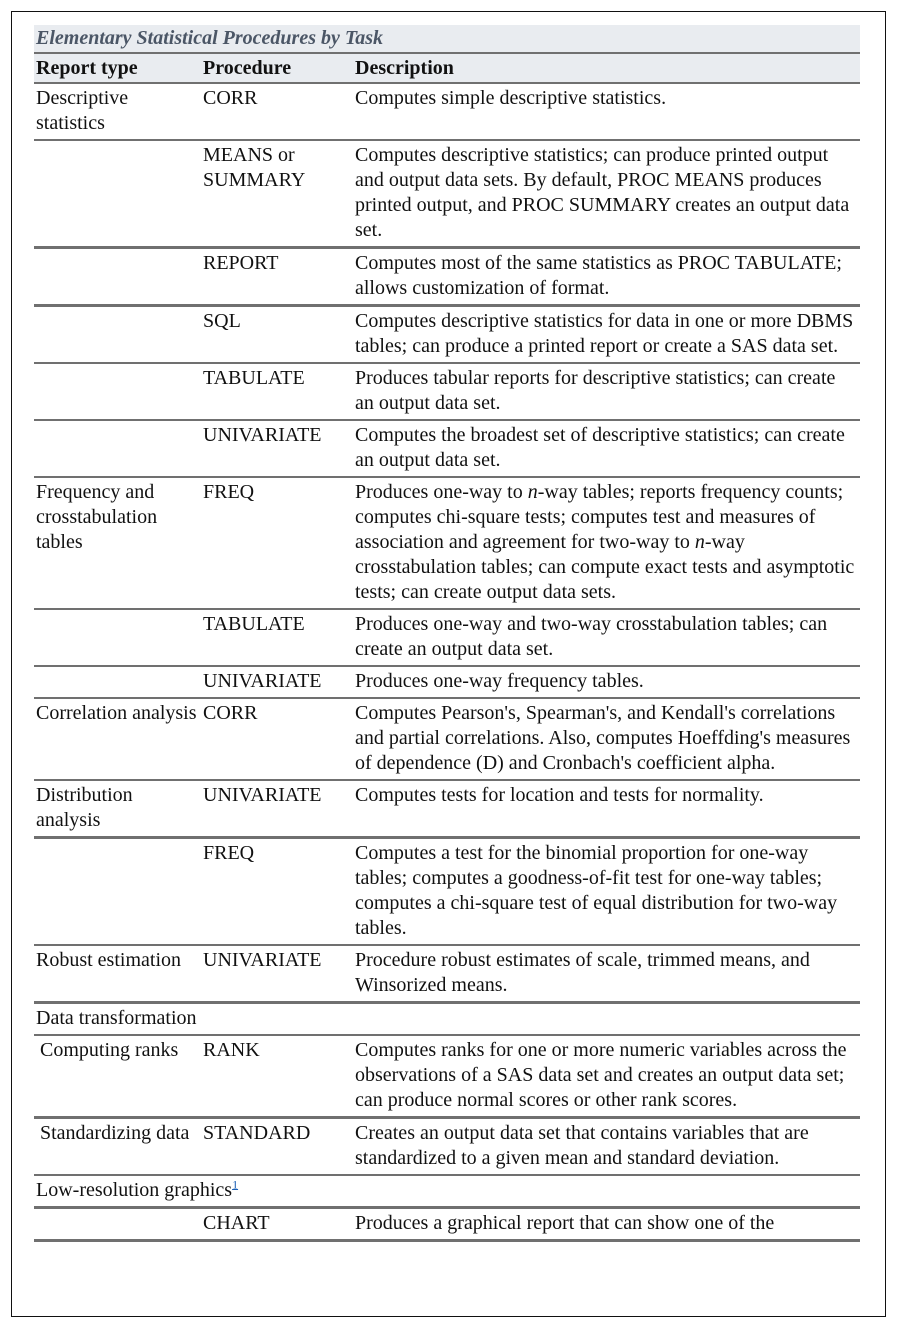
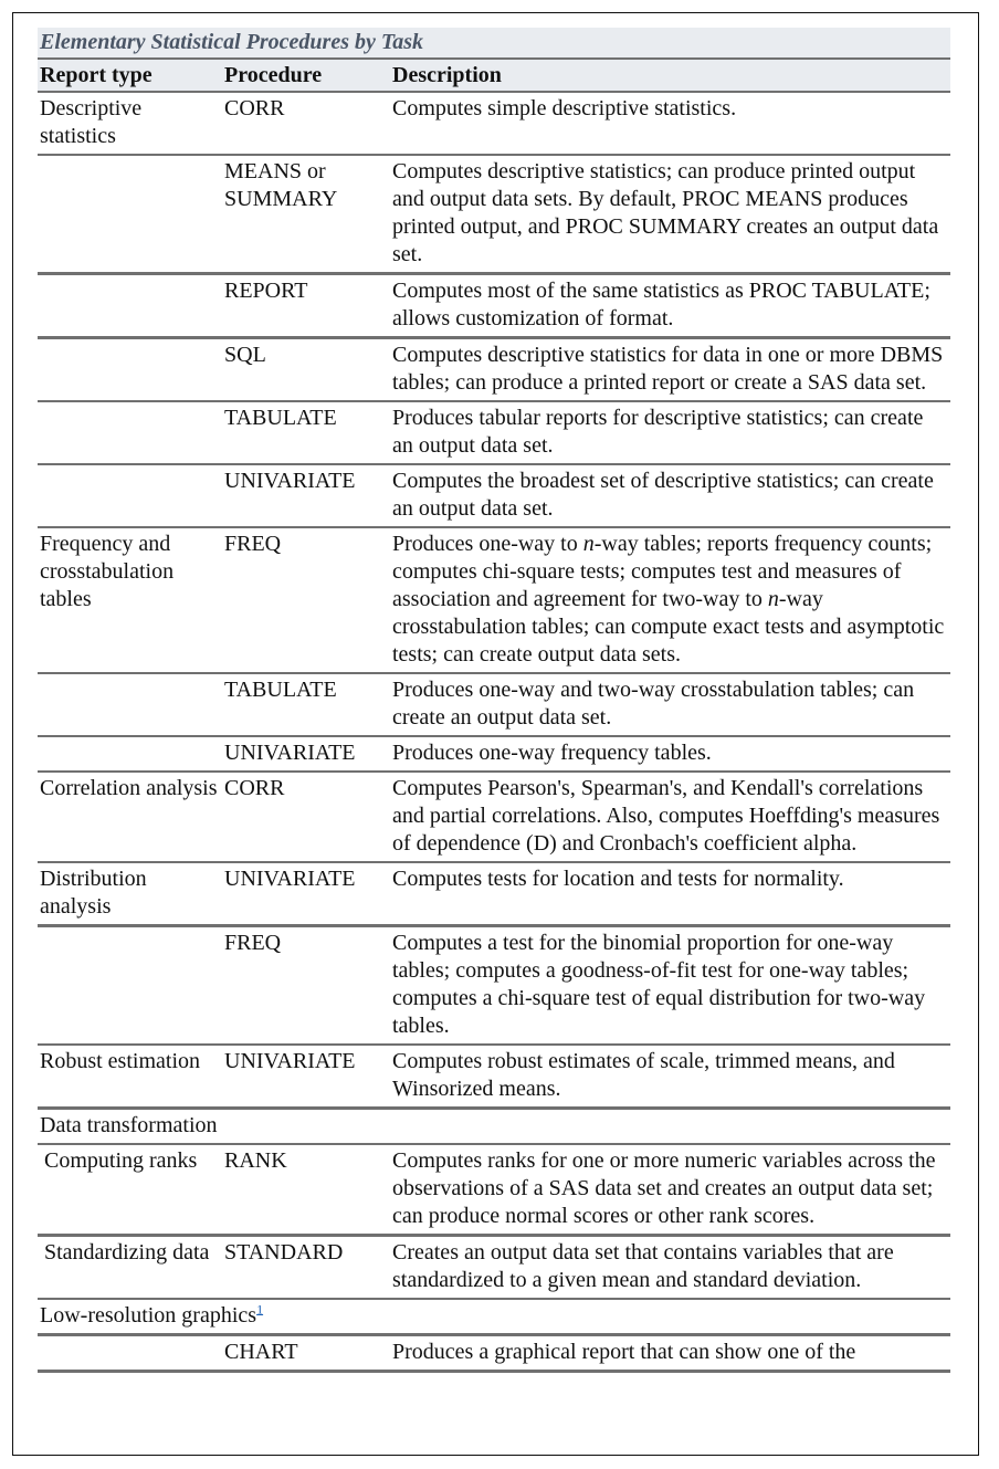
  Elementary Statistical Procedures by Task
  Report type	Procedure	Description
  Descriptive statistics	CORR	Computes simple descriptive statistics.
  	MEANS or SUMMARY	Computes descriptive statistics; can produce printed output and output data sets. By default, PROC MEANS produces printed output, and PROC SUMMARY creates an output data set.
  	REPORT	Computes most of the same statistics as PROC TABULATE; allows customization of format.
  	SQL	Computes descriptive statistics for data in one or more DBMS tables; can produce a printed report or create a SAS data set.
  	TABULATE	Produces tabular reports for descriptive statistics; can create an output data set.
  	UNIVARIATE	Computes the broadest set of descriptive statistics; can create an output data set.
  Frequency and crosstabulation tables	FREQ	Produces one-way to n-way tables; reports frequency counts; computes chi-square tests; computes test and measures of association and agreement for two-way to n-way crosstabulation tables; can compute exact tests and asymptotic tests; can create output data sets.
  	TABULATE	Produces one-way and two-way crosstabulation tables; can create an output data set.
  	UNIVARIATE	Produces one-way frequency tables.
  Correlation analysis	CORR	Computes Pearson's, Spearman's, and Kendall's correlations and partial correlations. Also, computes Hoeffding's measures of dependence (D) and Cronbach's coefficient alpha.
  Distribution analysis	UNIVARIATE	Computes tests for location and tests for normality.
  	FREQ	Computes a test for the binomial proportion for one-way tables; computes a goodness-of-fit test for one-way tables; computes a chi-square test of equal distribution for two-way tables.
- Robust estimation	UNIVARIATE	Procedure robust estimates of scale, trimmed means, and Winsorized means.
+ Robust estimation	UNIVARIATE	Computes robust estimates of scale, trimmed means, and Winsorized means.
  Data transformation
  Computing ranks	RANK	Computes ranks for one or more numeric variables across the observations of a SAS data set and creates an output data set; can produce normal scores or other rank scores.
  Standardizing data	STANDARD	Creates an output data set that contains variables that are standardized to a given mean and standard deviation.
  Low-resolution graphics1
  	CHART	Produces a graphical report that can show one of the
